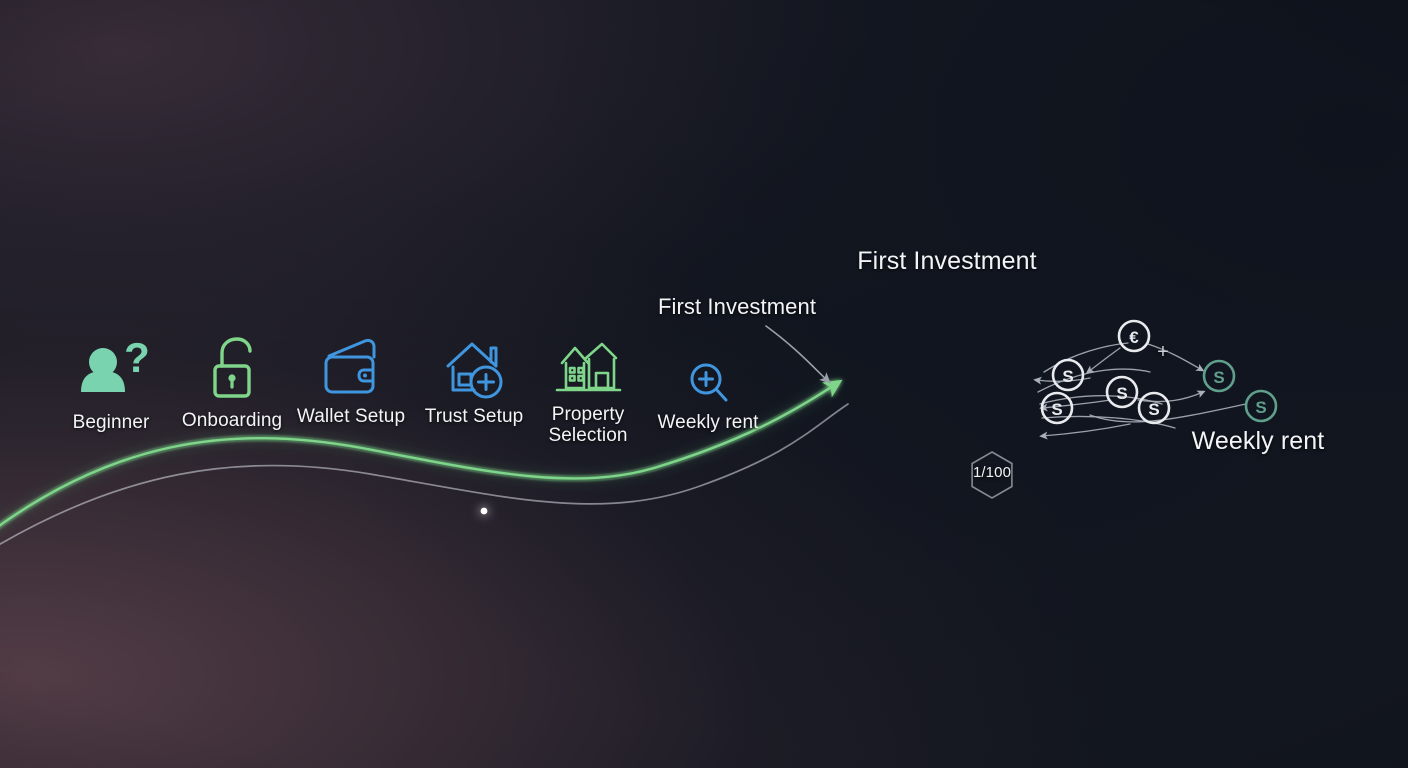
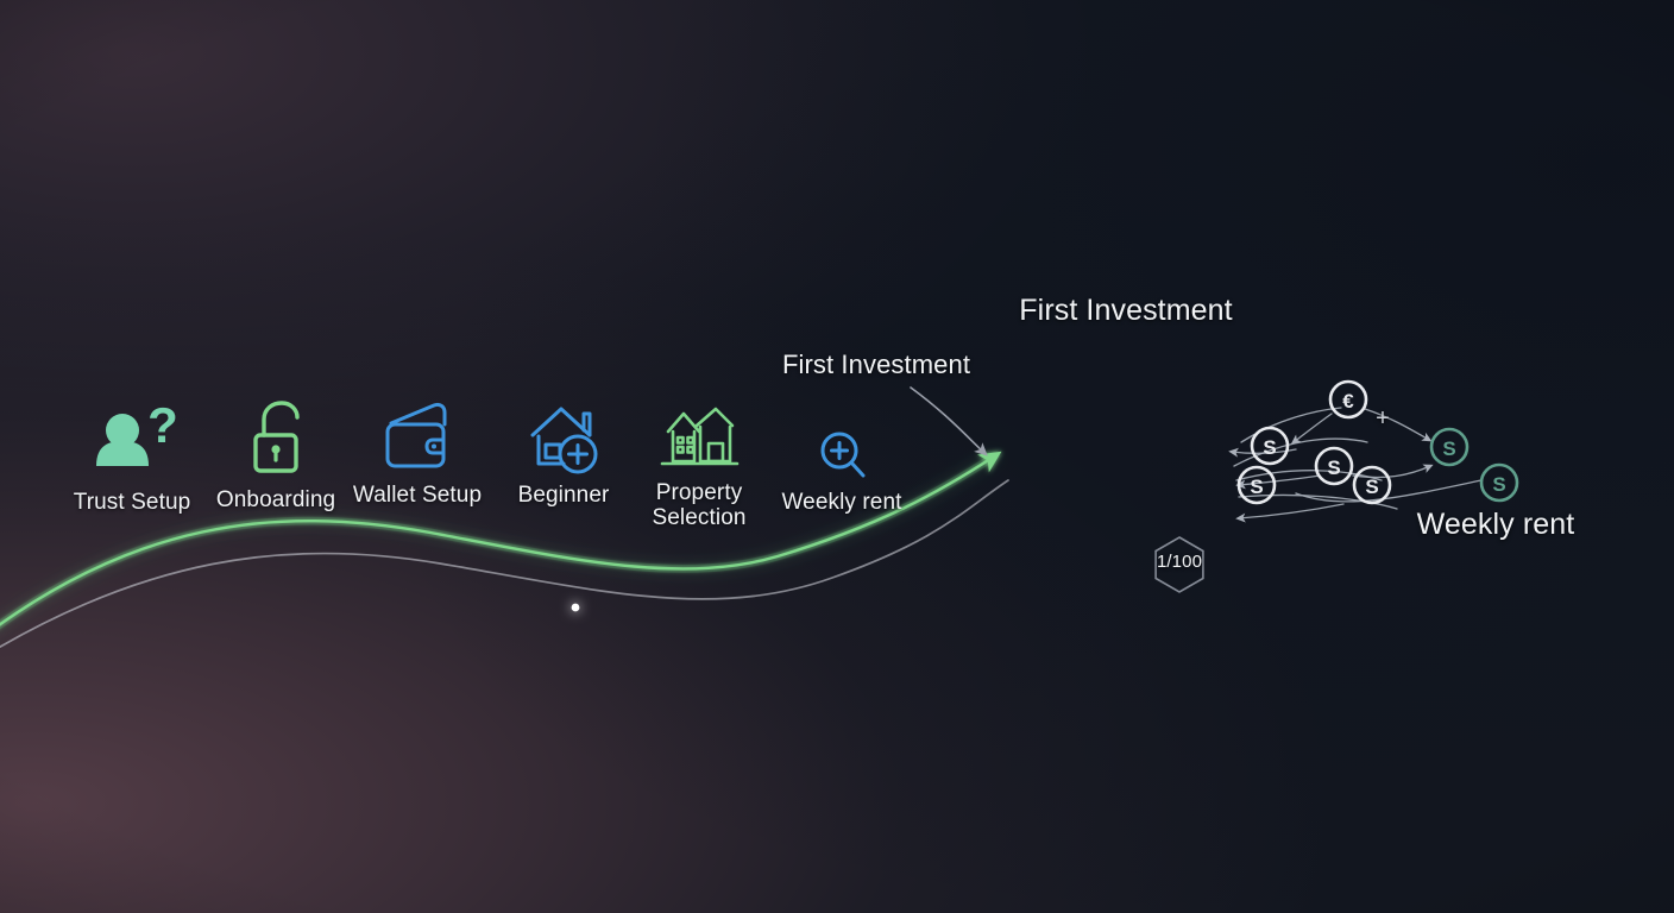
  ?
- Beginner
+ Trust Setup
  Onboarding
  Wallet Setup
- Trust Setup
+ Beginner
  Property
  Selection
  Weekly rent
  First Investment
  First Investment
  Weekly rent
  1/100
  €
  S
  S
  S
  S
  S
  S
  +
